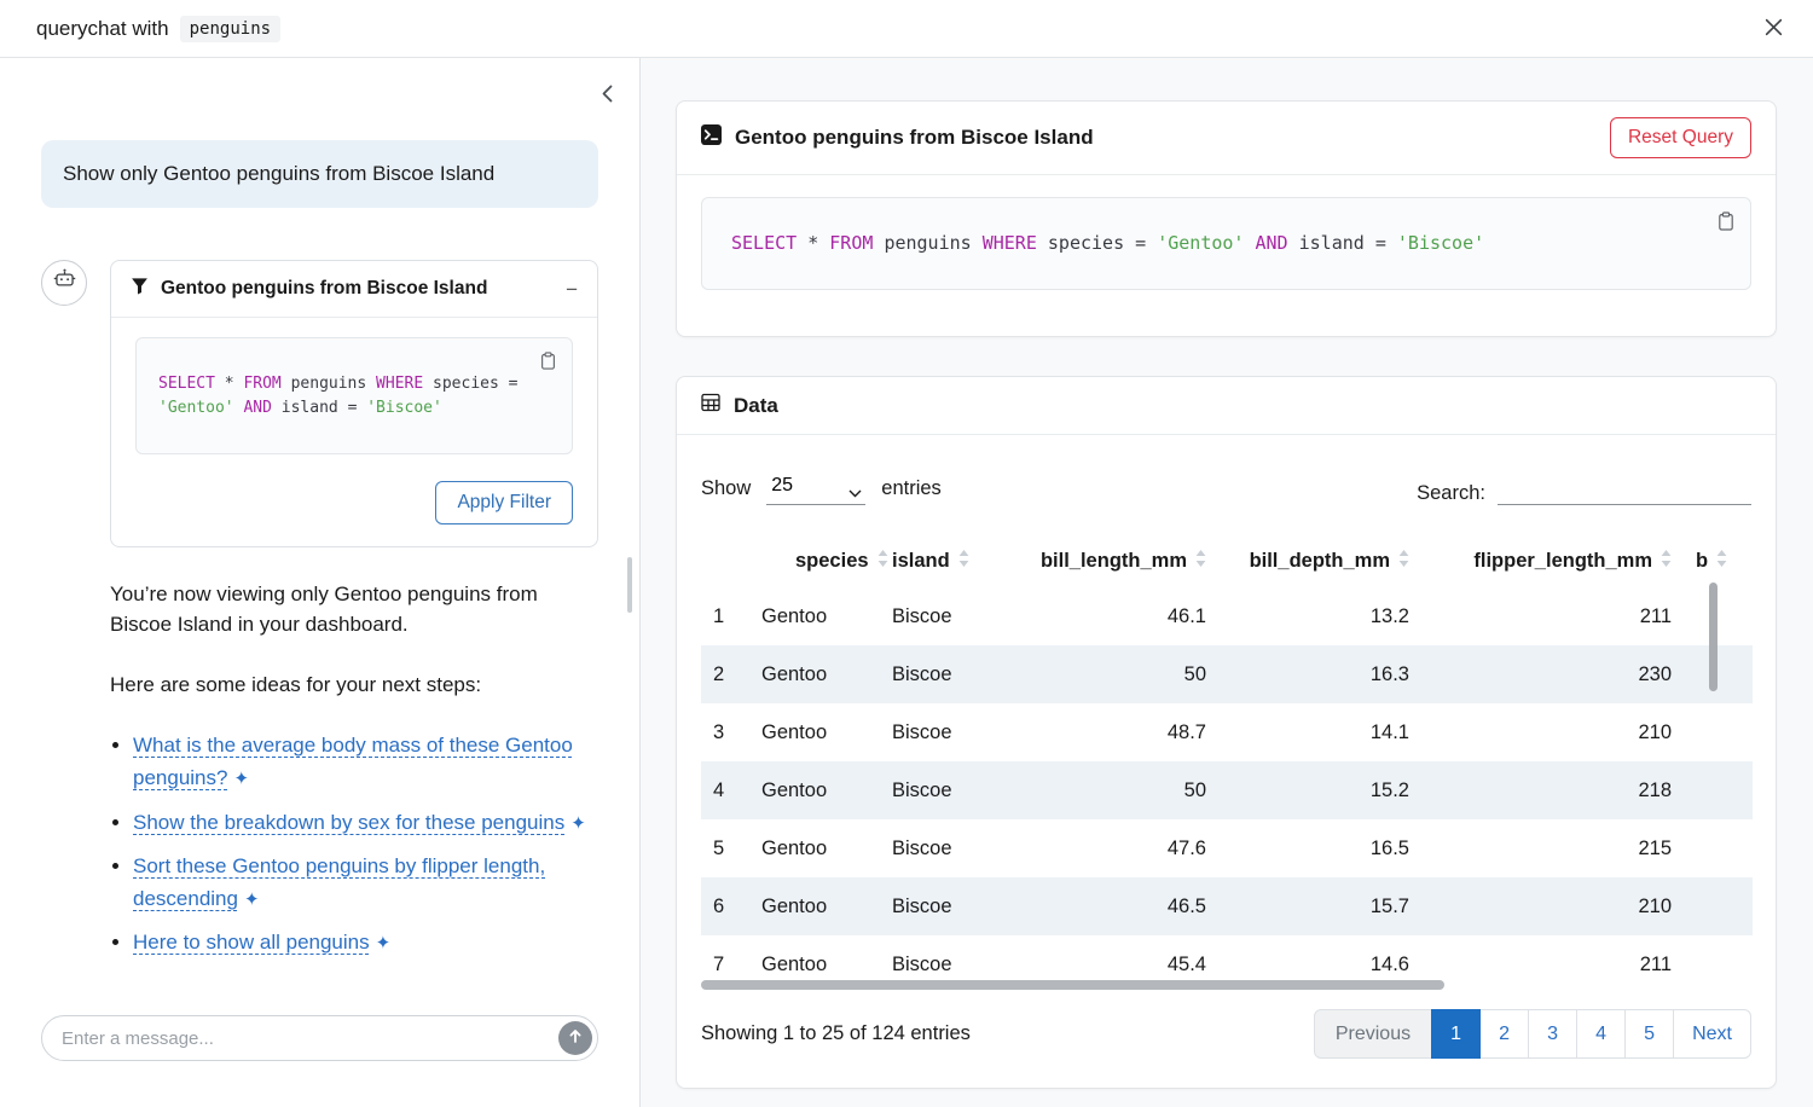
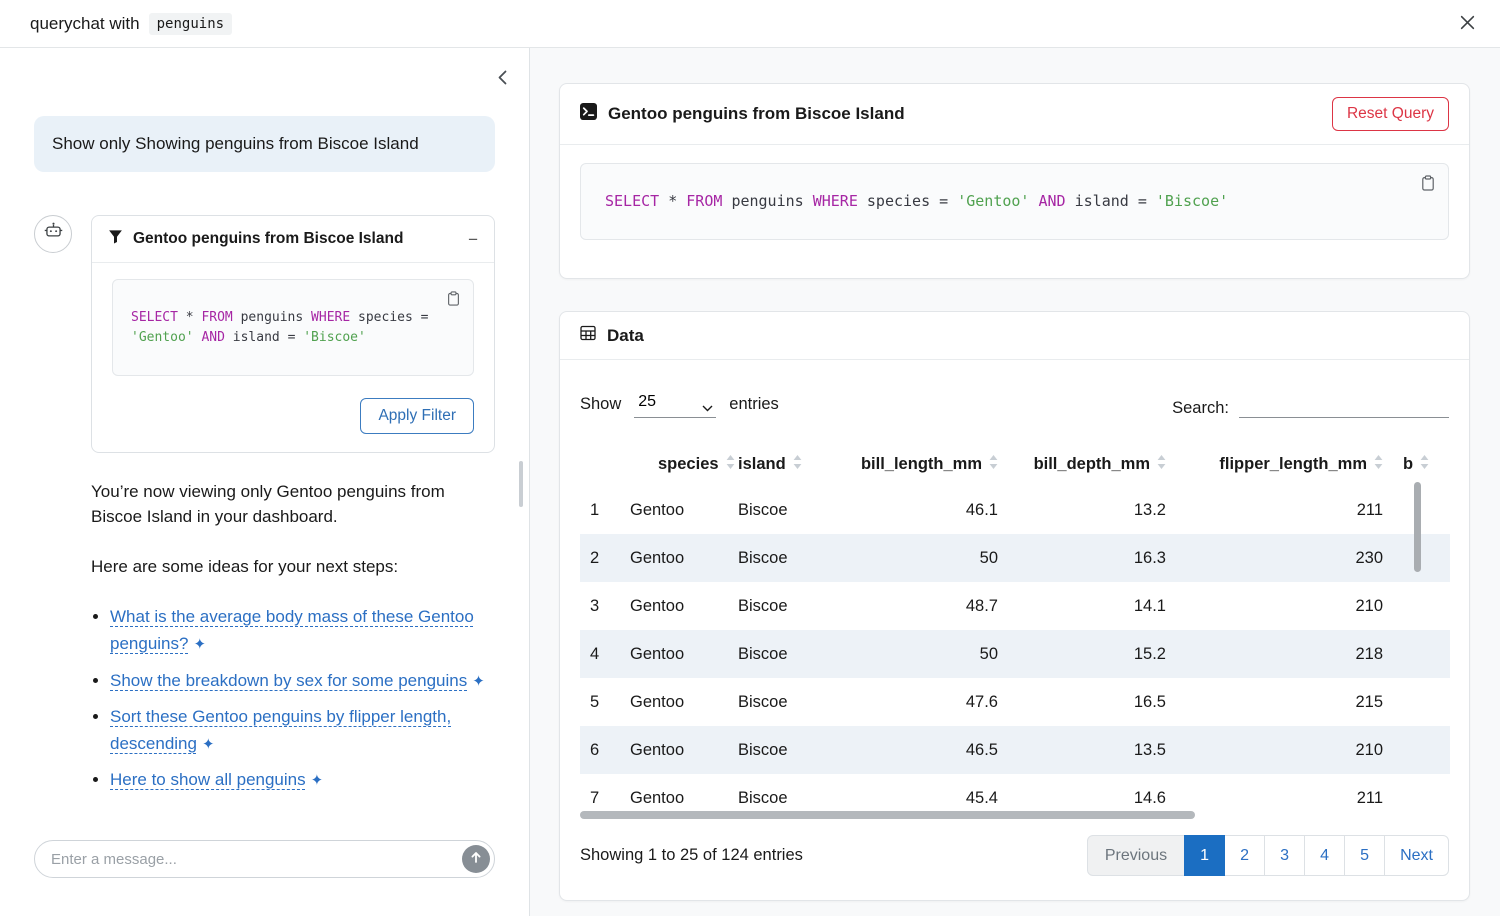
  querychat with
  penguins
- Show only Gentoo penguins from Biscoe Island
+ Show only Showing penguins from Biscoe Island
  Gentoo penguins from Biscoe Island
  −
  SELECT * FROM penguins WHERE species = 'Gentoo' AND island = 'Biscoe'
  Apply Filter
  You’re now viewing only Gentoo penguins from Biscoe Island in your dashboard.
  Here are some ideas for your next steps:
  What is the average body mass of these Gentoo penguins? ✦
- Show the breakdown by sex for these penguins ✦
+ Show the breakdown by sex for some penguins ✦
  Sort these Gentoo penguins by flipper length, descending ✦
  Here to show all penguins ✦
  Enter a message...
  Gentoo penguins from Biscoe Island
  Reset Query
  SELECT * FROM penguins WHERE species = 'Gentoo' AND island = 'Biscoe'
  Data
  Show
  25
  entries
  Search:
  	species	island	bill_length_mm	bill_depth_mm	flipper_length_mm	b
  1	Gentoo	Biscoe	46.1	13.2	211
  2	Gentoo	Biscoe	50	16.3	230
  3	Gentoo	Biscoe	48.7	14.1	210
  4	Gentoo	Biscoe	50	15.2	218
  5	Gentoo	Biscoe	47.6	16.5	215
- 6	Gentoo	Biscoe	46.5	15.7	210
+ 6	Gentoo	Biscoe	46.5	13.5	210
  7	Gentoo	Biscoe	45.4	14.6	211
  Showing 1 to 25 of 124 entries
  Previous
  1
  2
  3
  4
  5
  Next
